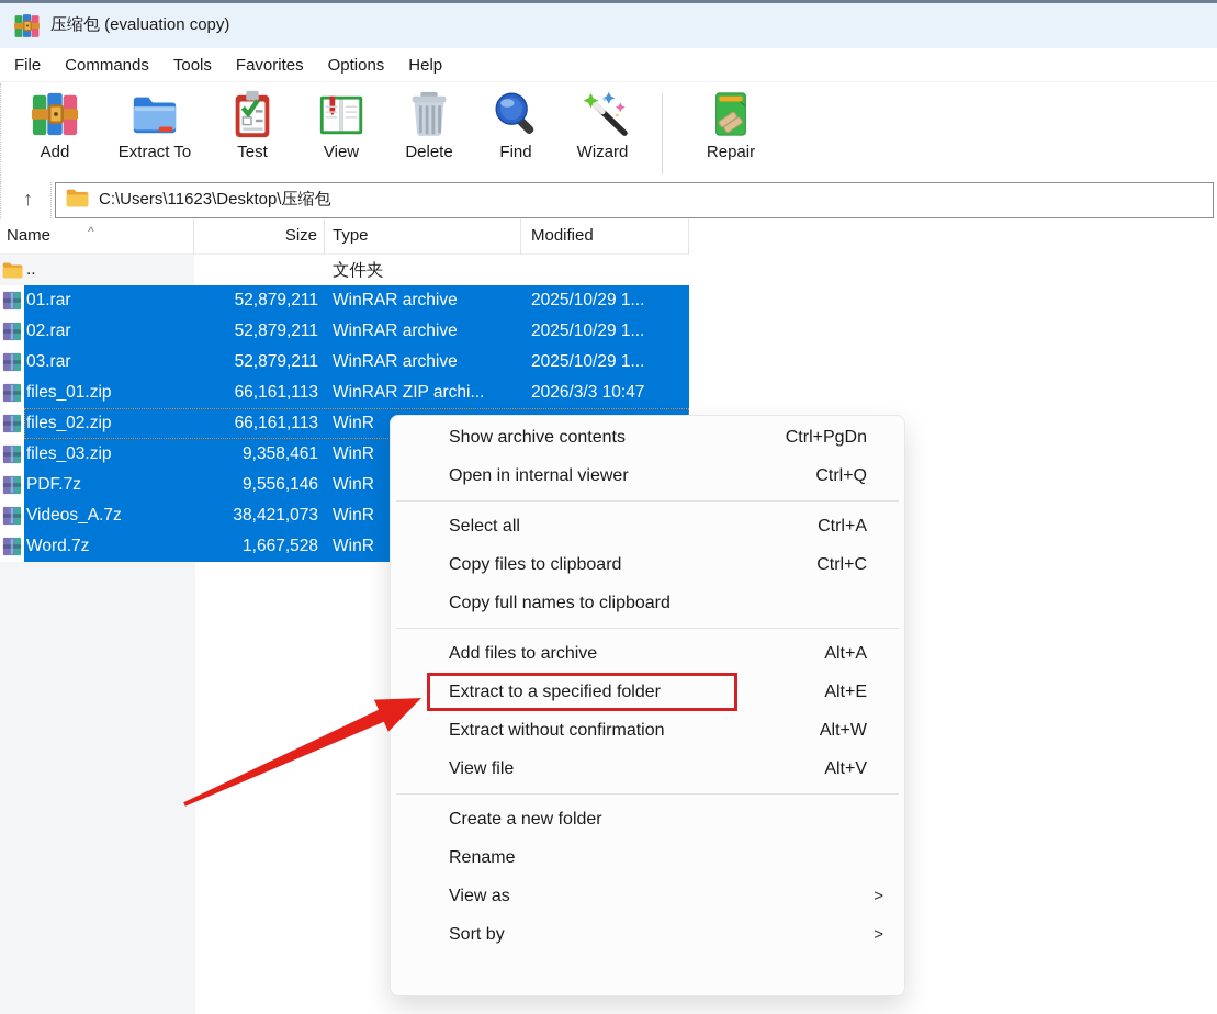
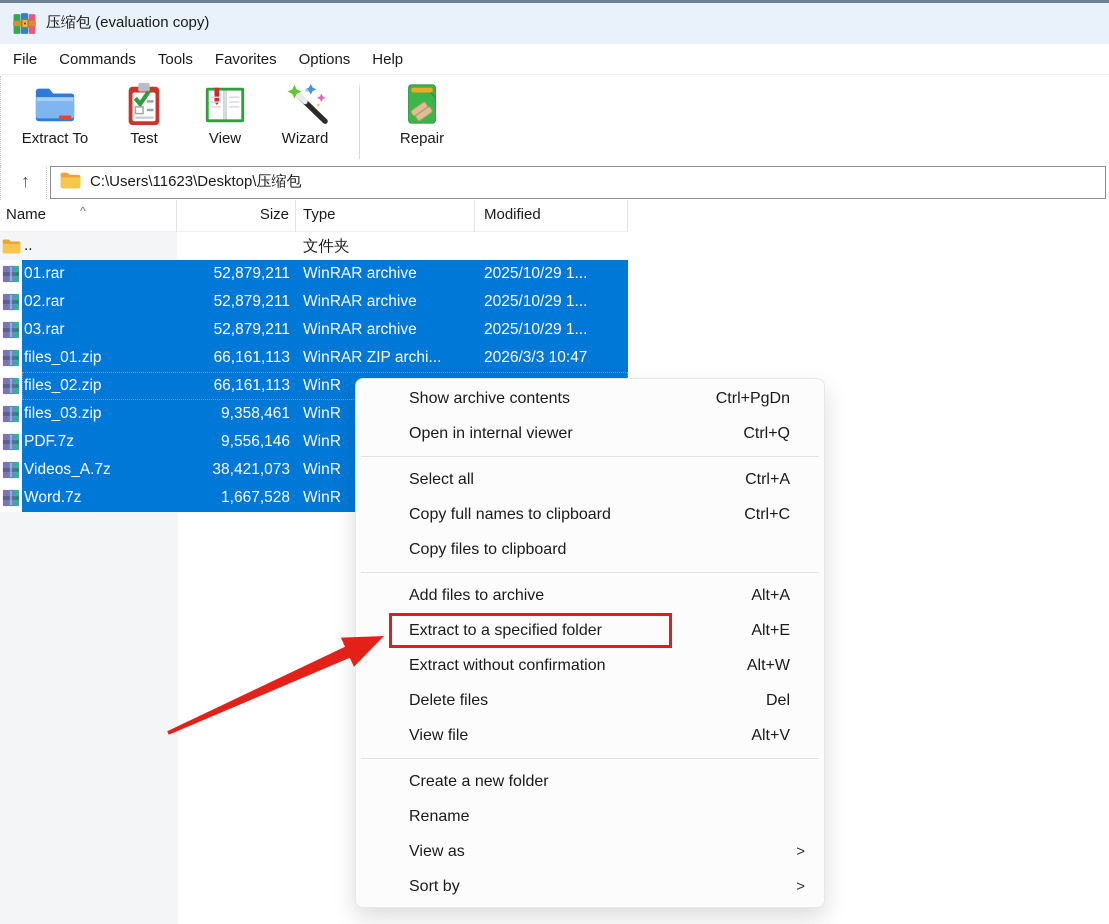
  压缩包 (evaluation copy)
  File
  Commands
  Tools
  Favorites
  Options
  Help
- Add
  Extract To
  Test
  View
- Delete
- Find
  Wizard
  Repair
  ↑
  C:\Users\11623\Desktop\压缩包
  Name
  ^
  Size
  Type
  Modified
  ..
  文件夹
  01.rar
  52,879,211
  WinRAR archive
  2025/10/29 1...
  02.rar
  52,879,211
  WinRAR archive
  2025/10/29 1...
  03.rar
  52,879,211
  WinRAR archive
  2025/10/29 1...
  files_01.zip
  66,161,113
  WinRAR ZIP archi...
  2026/3/3 10:47
  files_02.zip
  66,161,113
  WinR
  files_03.zip
  9,358,461
  WinR
  PDF.7z
  9,556,146
  WinR
  Videos_A.7z
  38,421,073
  WinR
  Word.7z
  1,667,528
  WinR
  Show archive contents
  Ctrl+PgDn
  Open in internal viewer
  Ctrl+Q
  Select all
  Ctrl+A
- Copy files to clipboard
+ Copy full names to clipboard
  Ctrl+C
- Copy full names to clipboard
+ Copy files to clipboard
  Add files to archive
  Alt+A
  Extract to a specified folder
  Alt+E
  Extract without confirmation
  Alt+W
+ Delete files
+ Del
  View file
  Alt+V
  Create a new folder
  Rename
  View as
  >
  Sort by
  >
